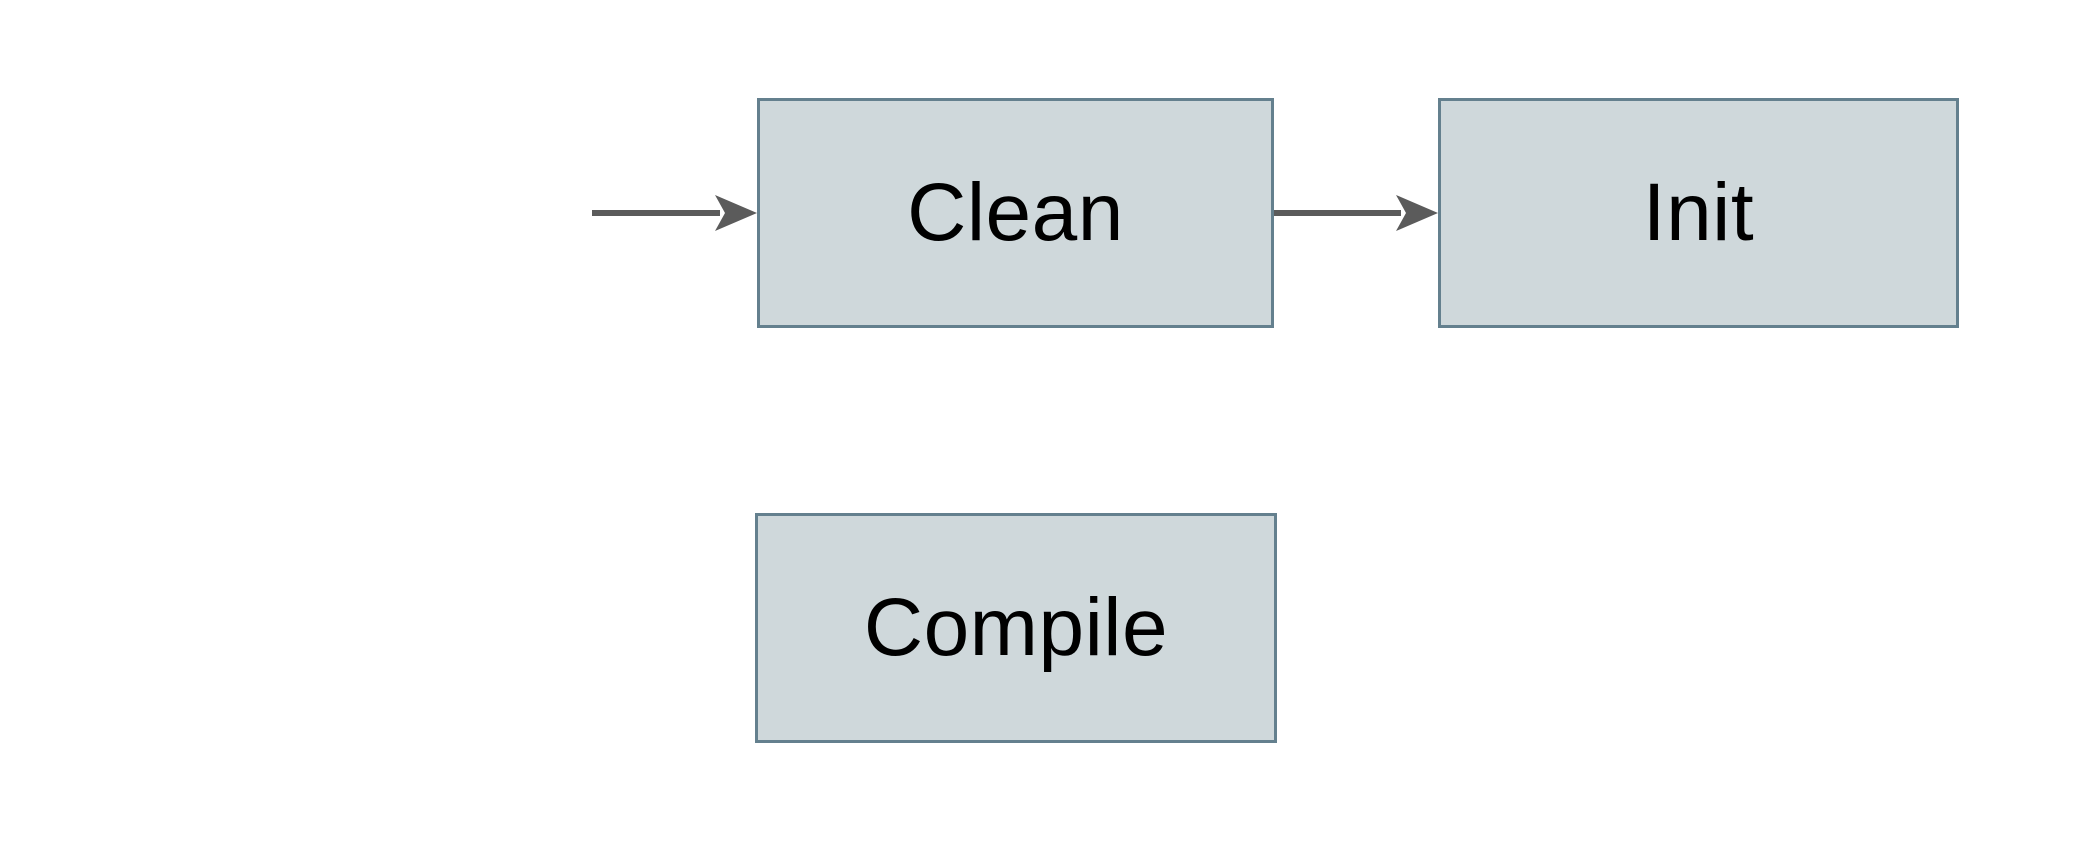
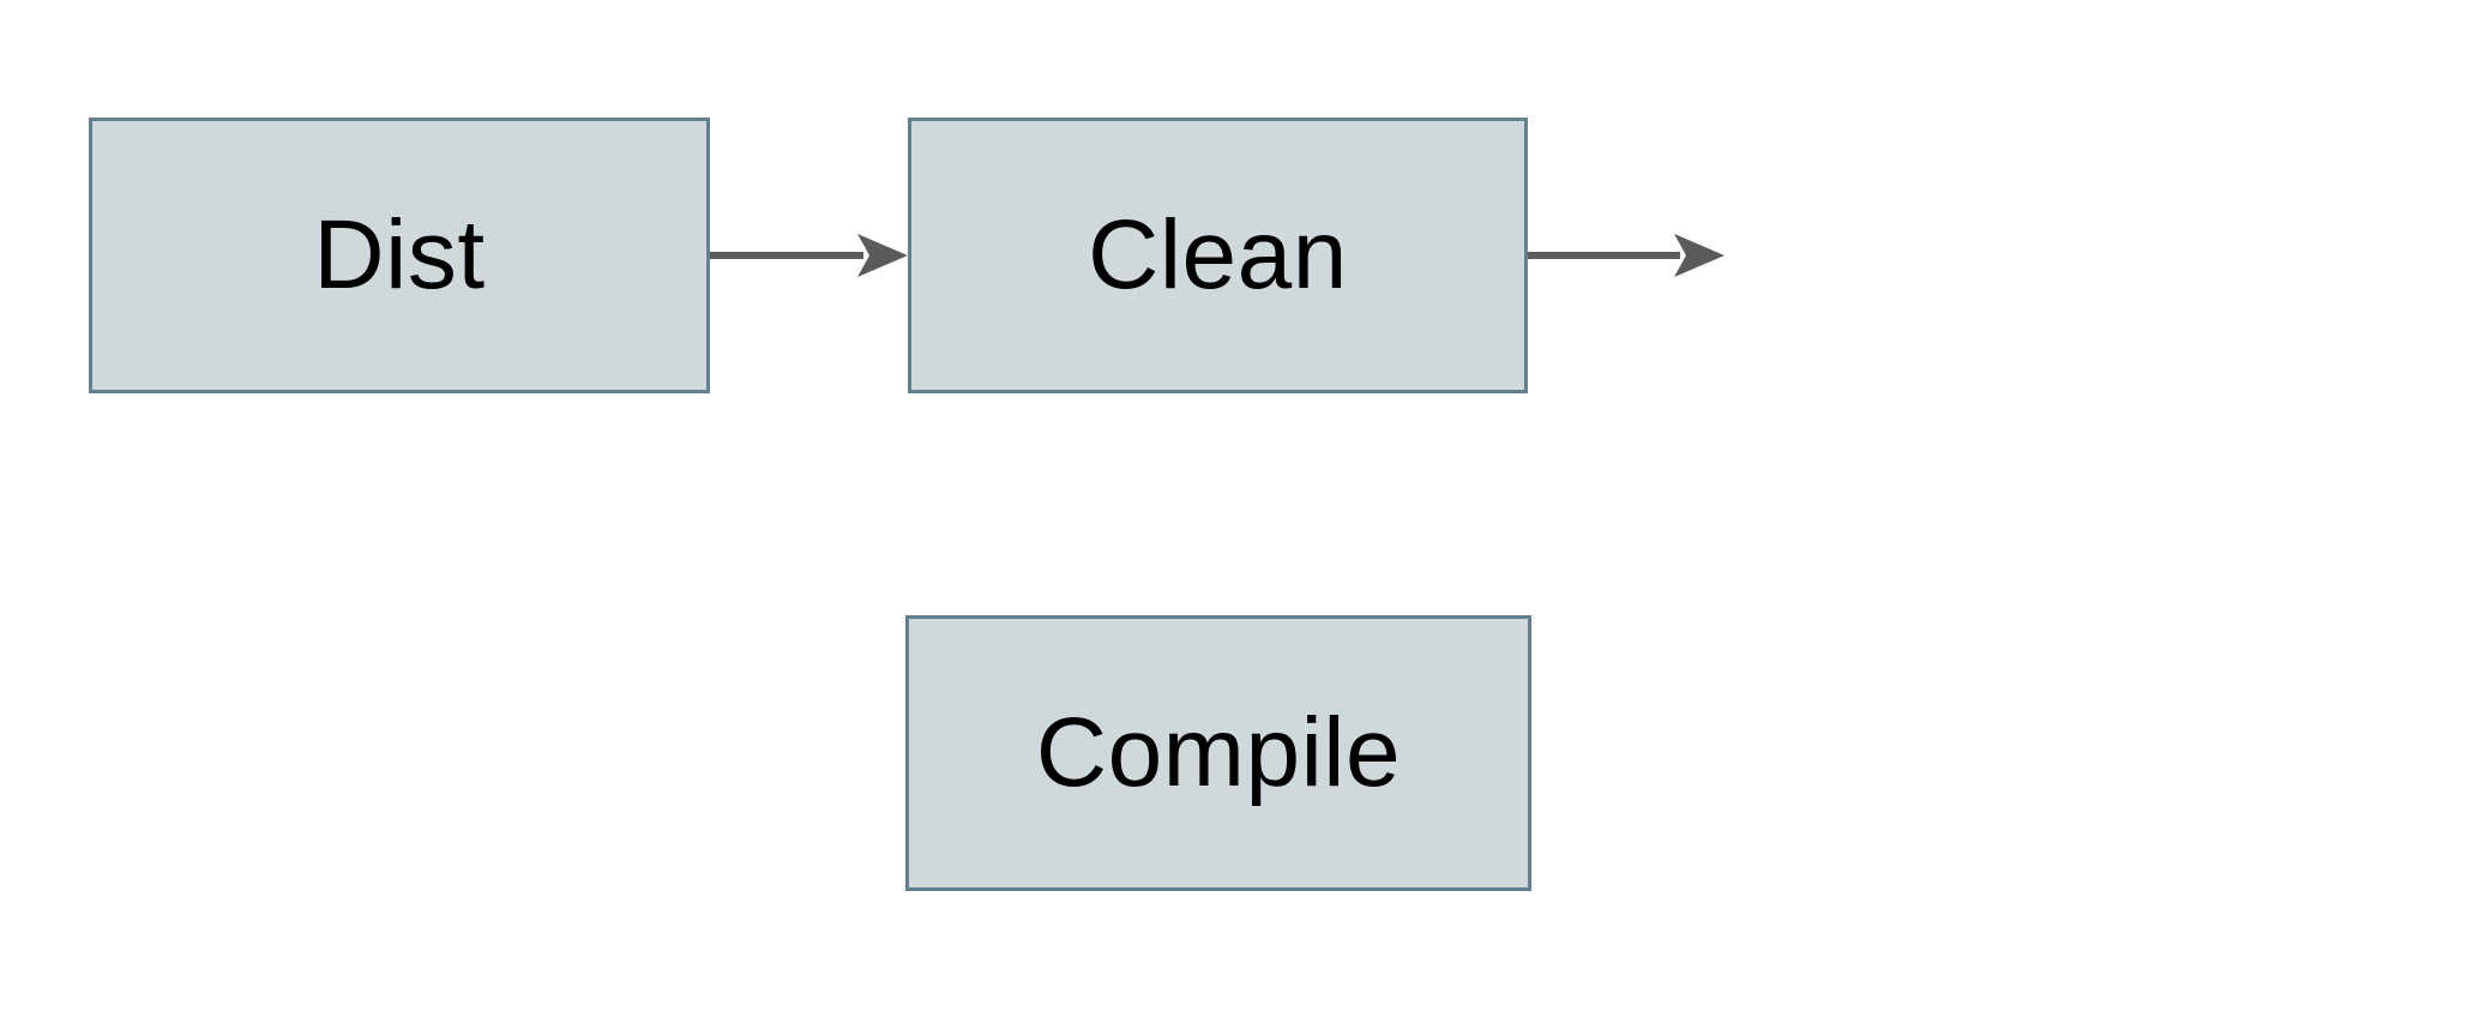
+ Dist
  Clean
- Init
  Compile
